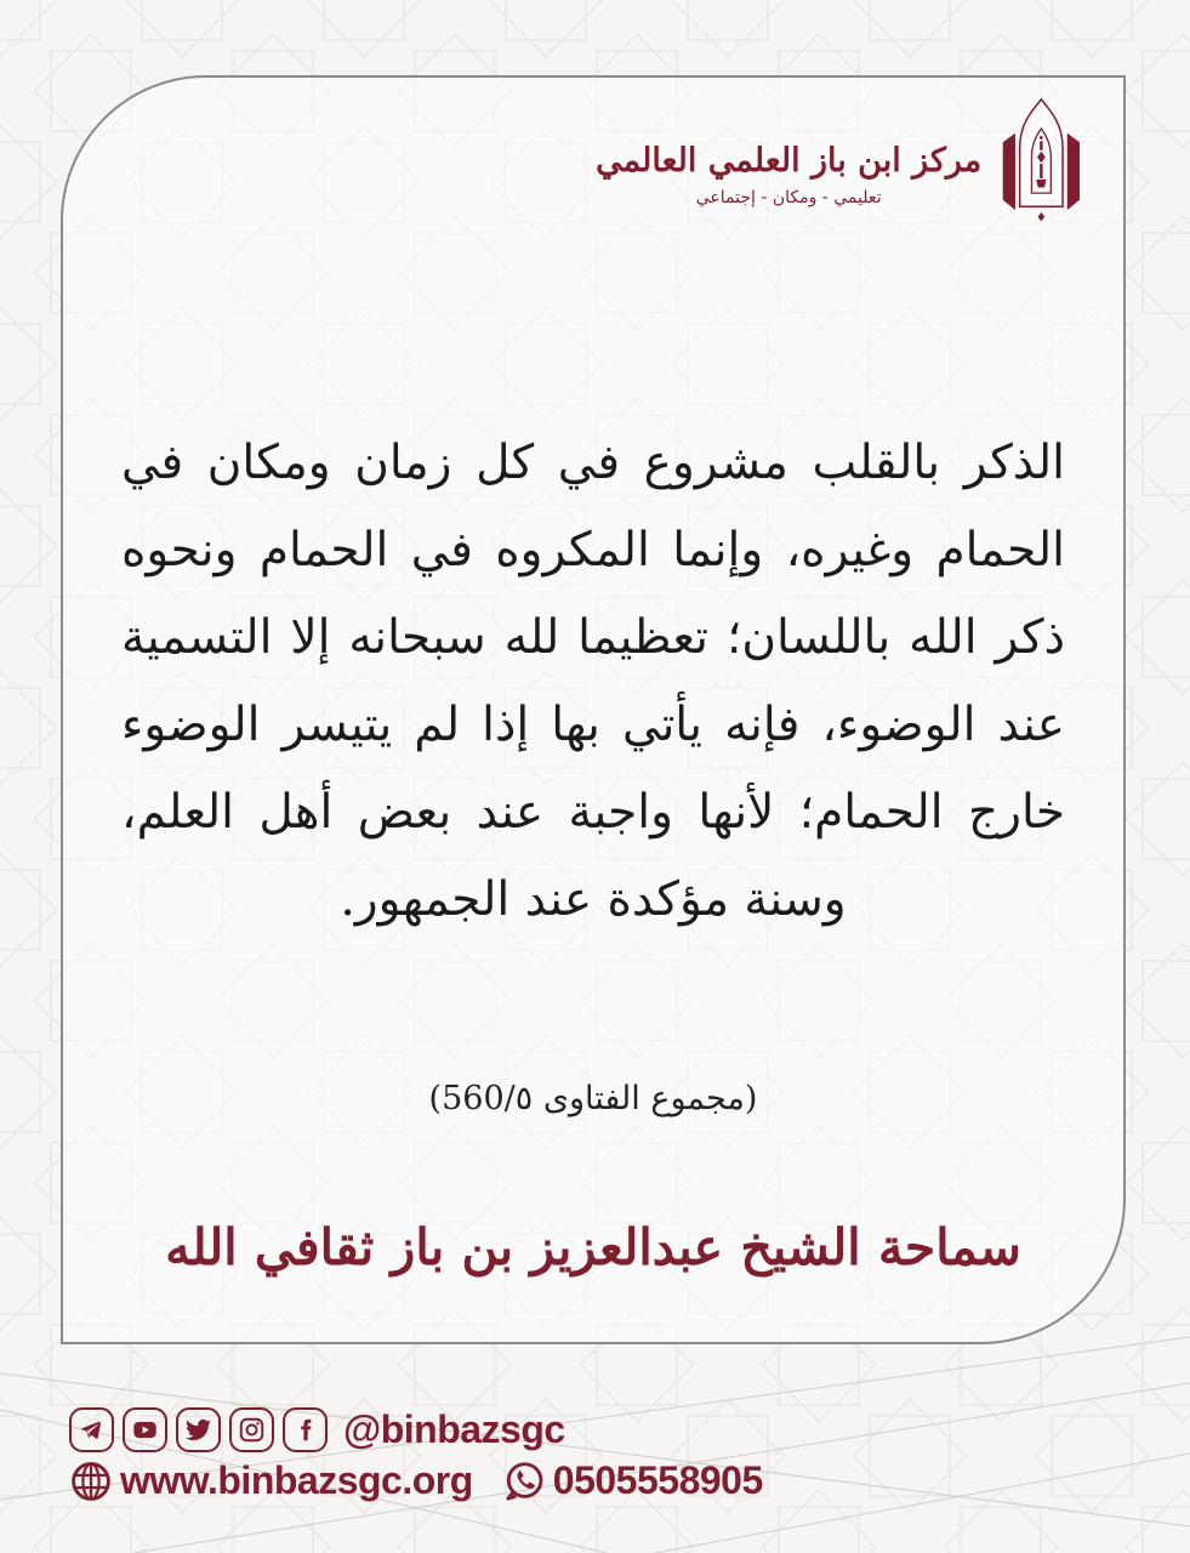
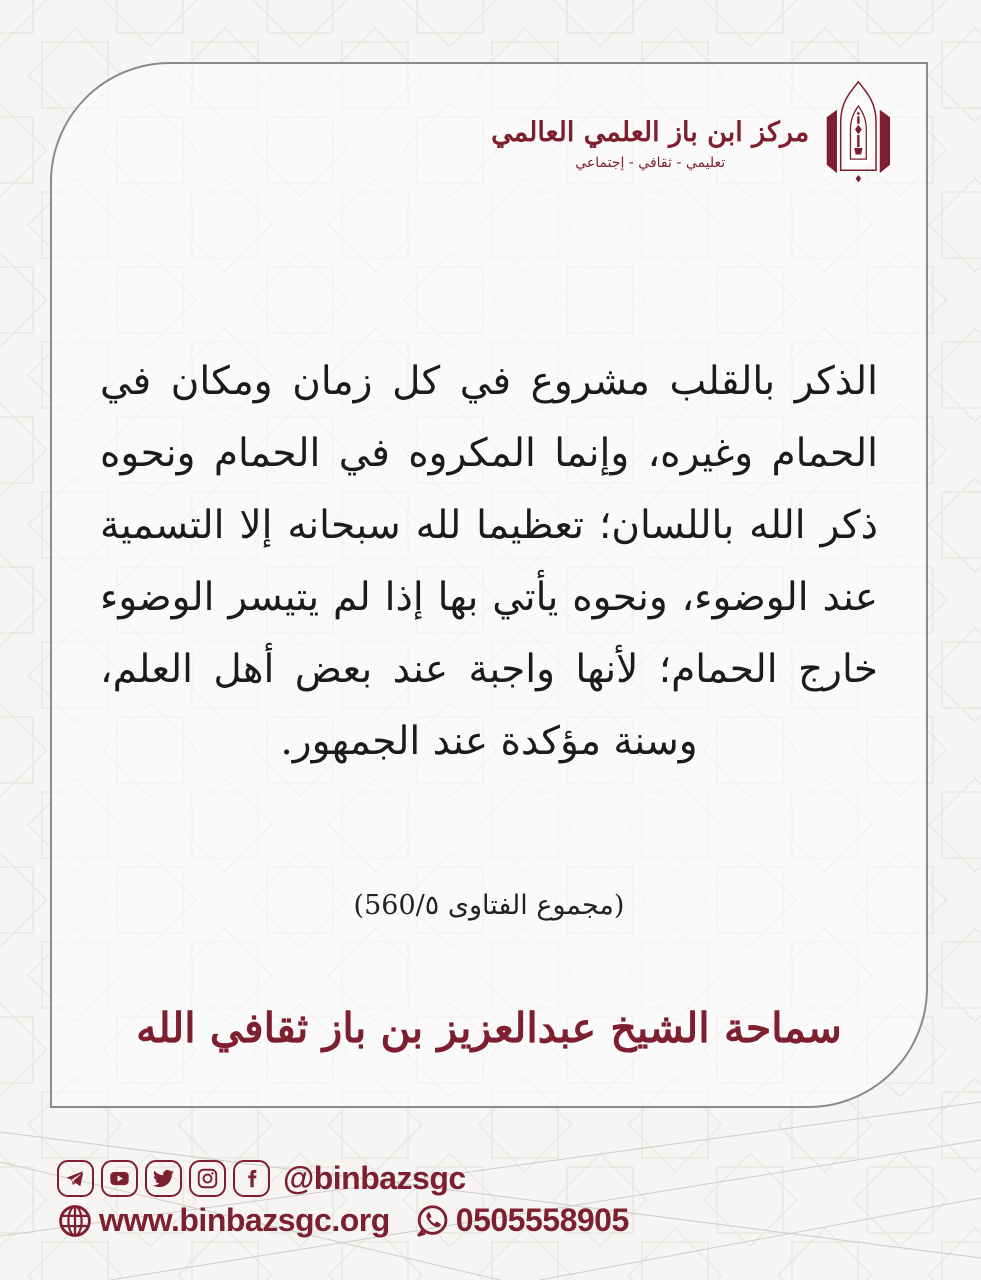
  مركز ابن باز العلمي العالمي
- تعليمي - ومكان - إجتماعي
+ تعليمي - ثقافي - إجتماعي
- الذكر بالقلب مشروع في كل زمان ومكان في الحمام وغيره، وإنما المكروه في الحمام ونحوه ذكر الله باللسان؛ تعظيما لله سبحانه إلا التسمية عند الوضوء، فإنه يأتي بها إذا لم يتيسر الوضوء خارج الحمام؛ لأنها واجبة عند بعض أهل العلم، وسنة مؤكدة عند الجمهور.
+ الذكر بالقلب مشروع في كل زمان ومكان في الحمام وغيره، وإنما المكروه في الحمام ونحوه ذكر الله باللسان؛ تعظيما لله سبحانه إلا التسمية عند الوضوء، ونحوه يأتي بها إذا لم يتيسر الوضوء خارج الحمام؛ لأنها واجبة عند بعض أهل العلم، وسنة مؤكدة عند الجمهور.
  (مجموع الفتاوى 560/٥)
  سماحة الشيخ عبدالعزيز بن باز ثقافي الله
  @binbazsgc
  www.binbazsgc.org
  0505558905
